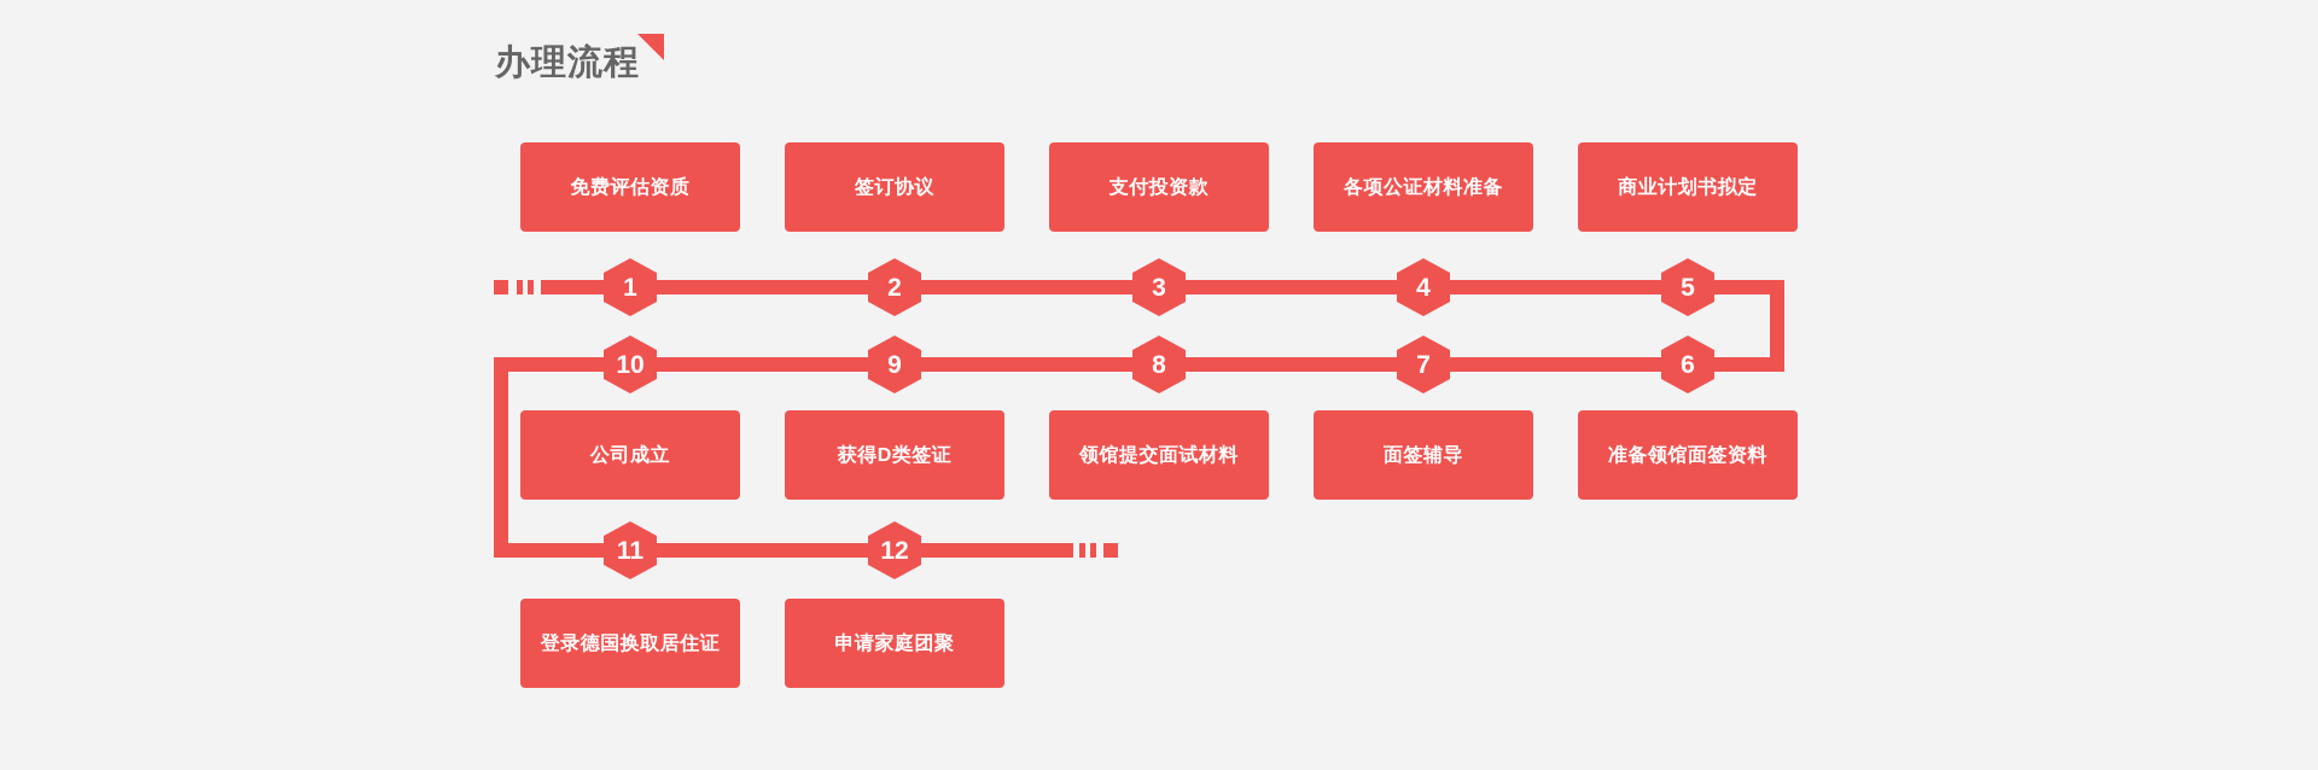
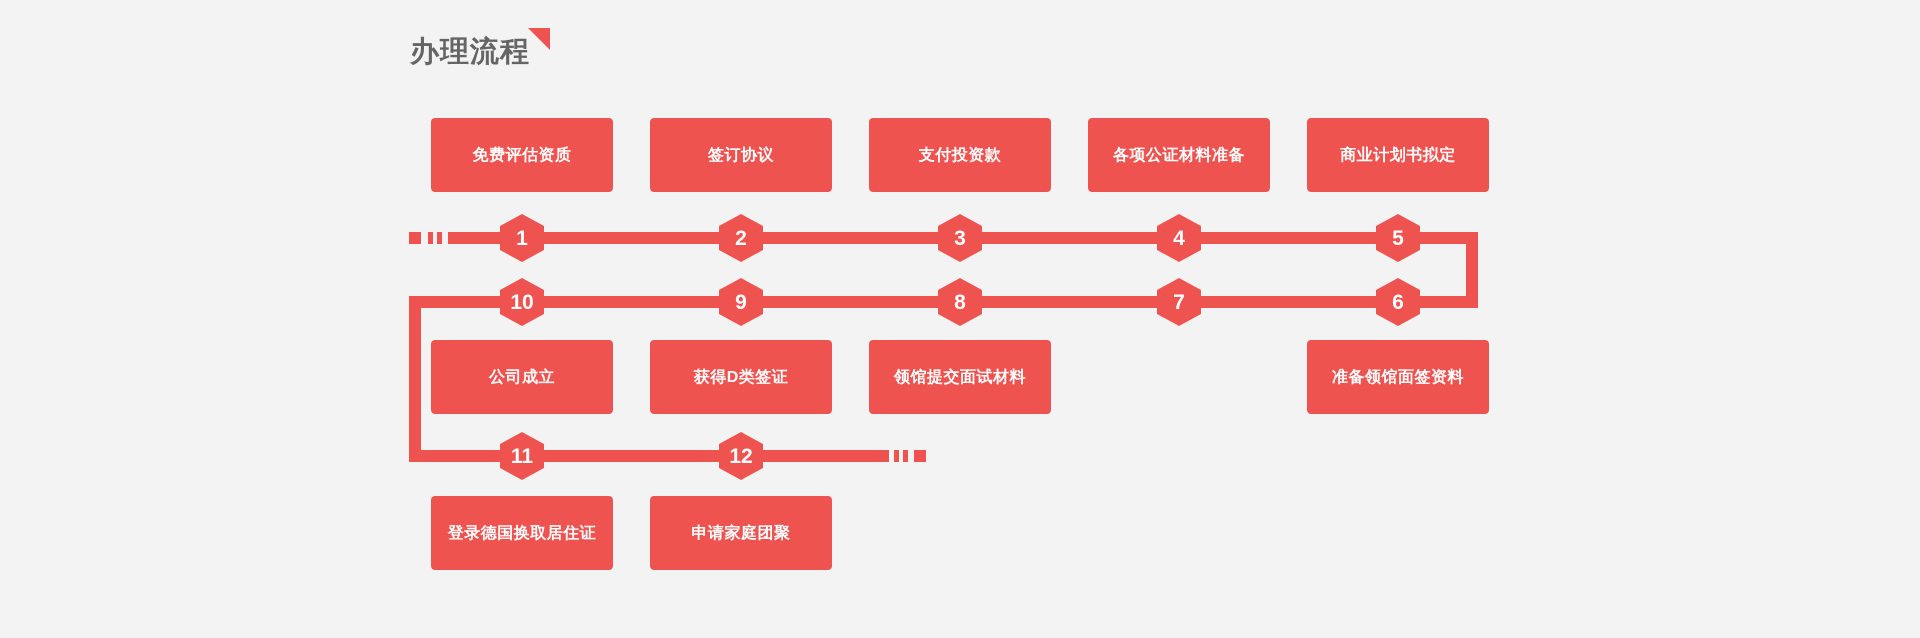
  办理流程
  免费评估资质
  签订协议
  支付投资款
  各项公证材料准备
  商业计划书拟定
  1
  2
  3
  4
  5
  10
  9
  8
  7
  6
  公司成立
  获得D类签证
  领馆提交面试材料
- 面签辅导
  准备领馆面签资料
  11
  12
  登录德国换取居住证
  申请家庭团聚
